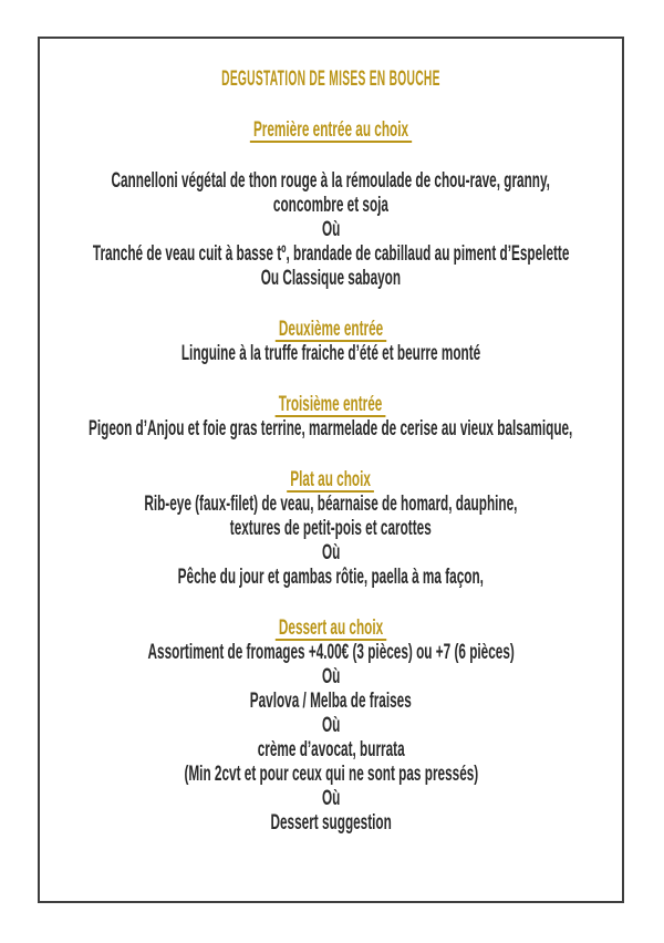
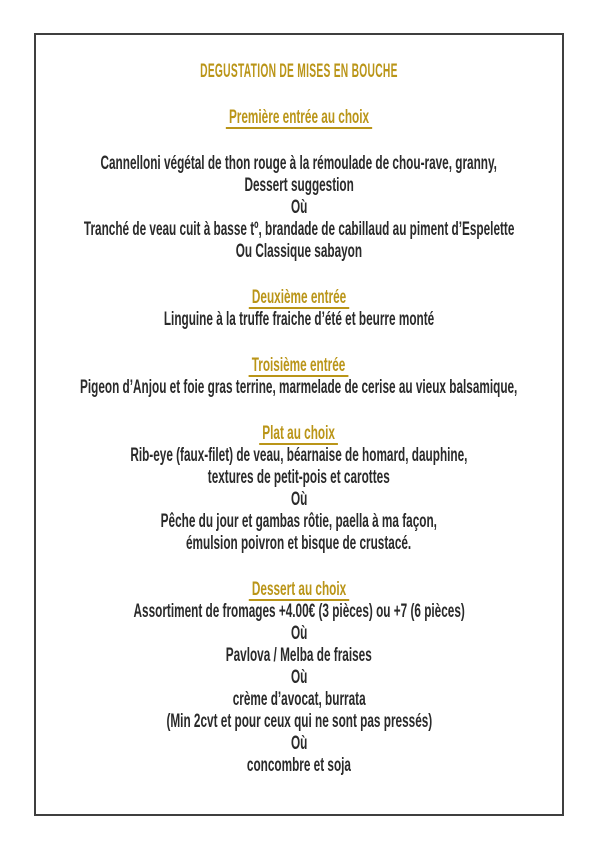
  DEGUSTATION DE MISES EN BOUCHE
  Première entrée au choix
  Cannelloni végétal de thon rouge à la rémoulade de chou-rave, granny,
- concombre et soja
+ Dessert suggestion
  Où
  Tranché de veau cuit à basse tº, brandade de cabillaud au piment d’Espelette
  Ou Classique sabayon
  Deuxième entrée
  Linguine à la truffe fraiche d’été et beurre monté
  Troisième entrée
  Pigeon d’Anjou et foie gras terrine, marmelade de cerise au vieux balsamique,
  Plat au choix
  Rib-eye (faux-filet) de veau, béarnaise de homard, dauphine,
  textures de petit-pois et carottes
  Où
  Pêche du jour et gambas rôtie, paella à ma façon,
+ émulsion poivron et bisque de crustacé.
  Dessert au choix
  Assortiment de fromages +4.00€ (3 pièces) ou +7 (6 pièces)
  Où
  Pavlova / Melba de fraises
  Où
  crème d’avocat, burrata
  (Min 2cvt et pour ceux qui ne sont pas pressés)
  Où
- Dessert suggestion
+ concombre et soja
